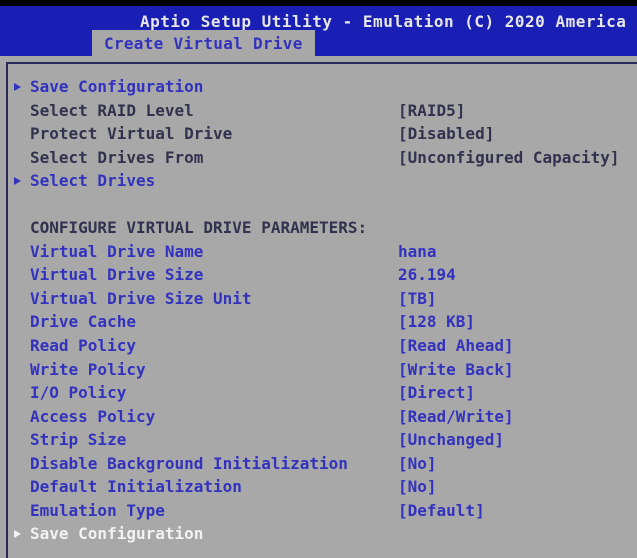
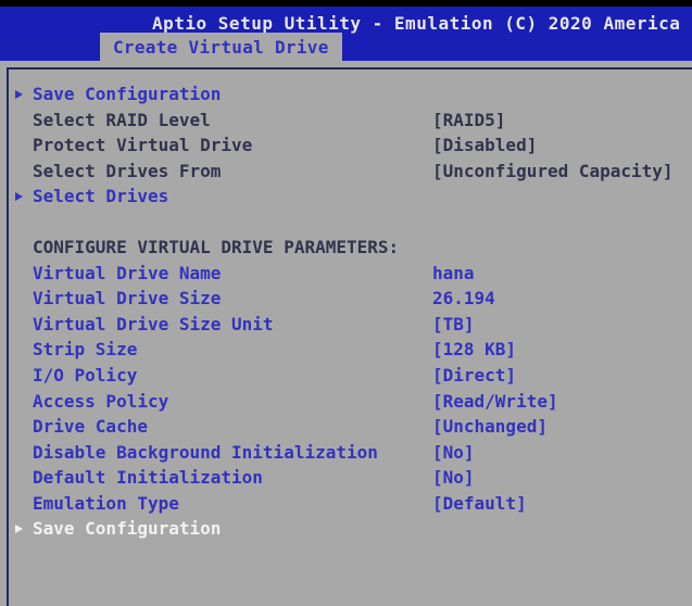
  Aptio Setup Utility - Emulation (C) 2020 America
  Create Virtual Drive
  Save Configuration
  Select RAID Level
  [RAID5]
  Protect Virtual Drive
  [Disabled]
  Select Drives From
  [Unconfigured Capacity]
  Select Drives
  CONFIGURE VIRTUAL DRIVE PARAMETERS:
  Virtual Drive Name
  hana
  Virtual Drive Size
  26.194
  Virtual Drive Size Unit
  [TB]
- Drive Cache
+ Strip Size
  [128 KB]
- Read Policy
- [Read Ahead]
- Write Policy
- [Write Back]
  I/O Policy
  [Direct]
  Access Policy
  [Read/Write]
- Strip Size
+ Drive Cache
  [Unchanged]
  Disable Background Initialization
  [No]
  Default Initialization
  [No]
  Emulation Type
  [Default]
  Save Configuration
